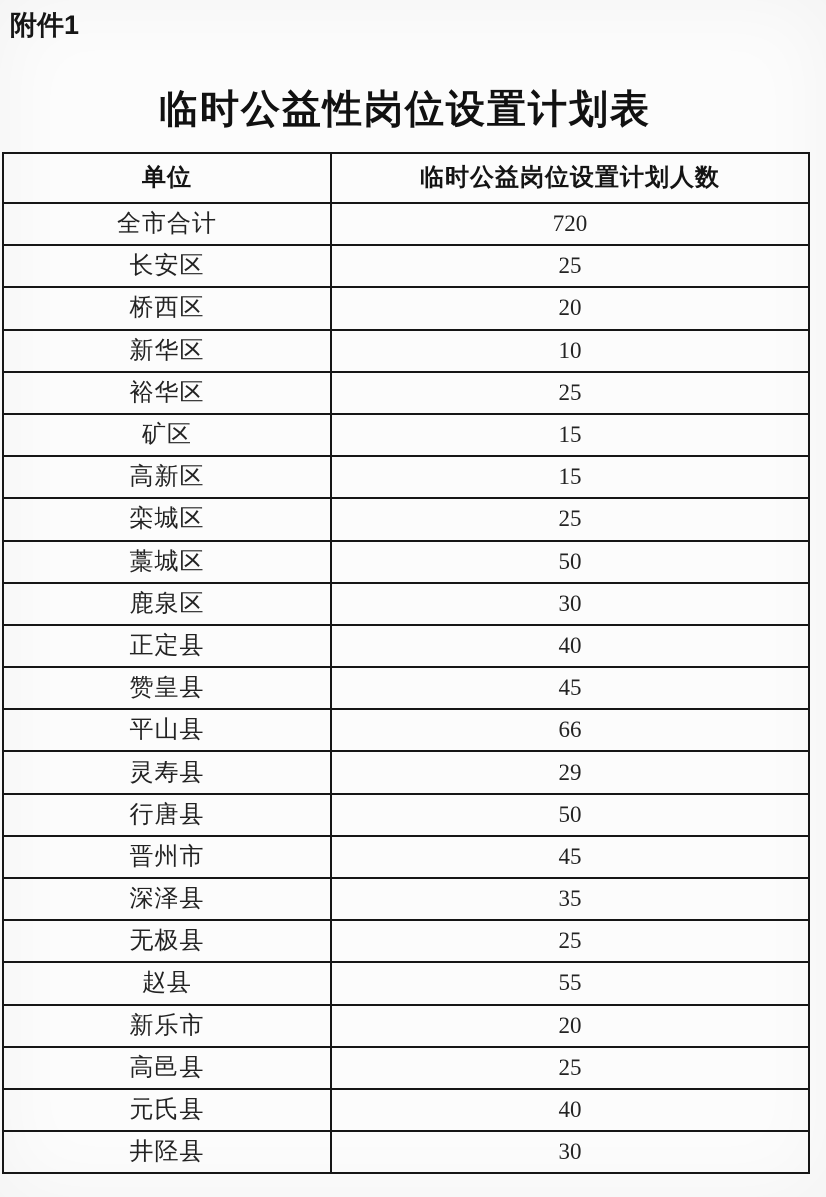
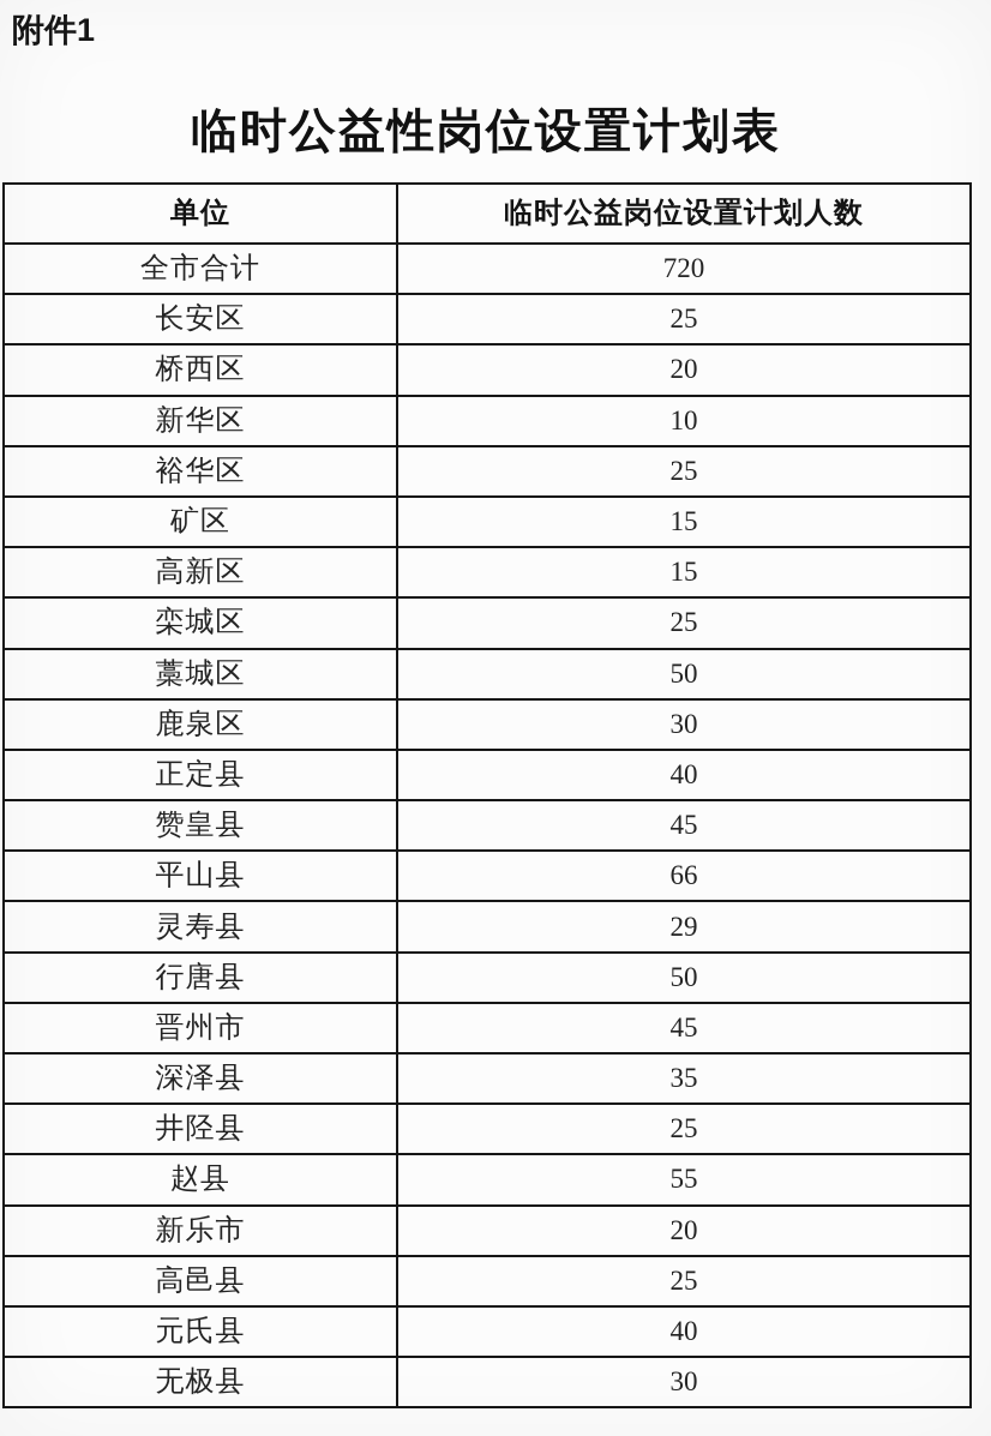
  附件1
  临时公益性岗位设置计划表
  单位	临时公益岗位设置计划人数
  全市合计	720
  长安区	25
  桥西区	20
  新华区	10
  裕华区	25
  矿区	15
  高新区	15
  栾城区	25
  藁城区	50
  鹿泉区	30
  正定县	40
  赞皇县	45
  平山县	66
  灵寿县	29
  行唐县	50
  晋州市	45
  深泽县	35
- 无极县	25
+ 井陉县	25
  赵县	55
  新乐市	20
  高邑县	25
  元氏县	40
- 井陉县	30
+ 无极县	30
